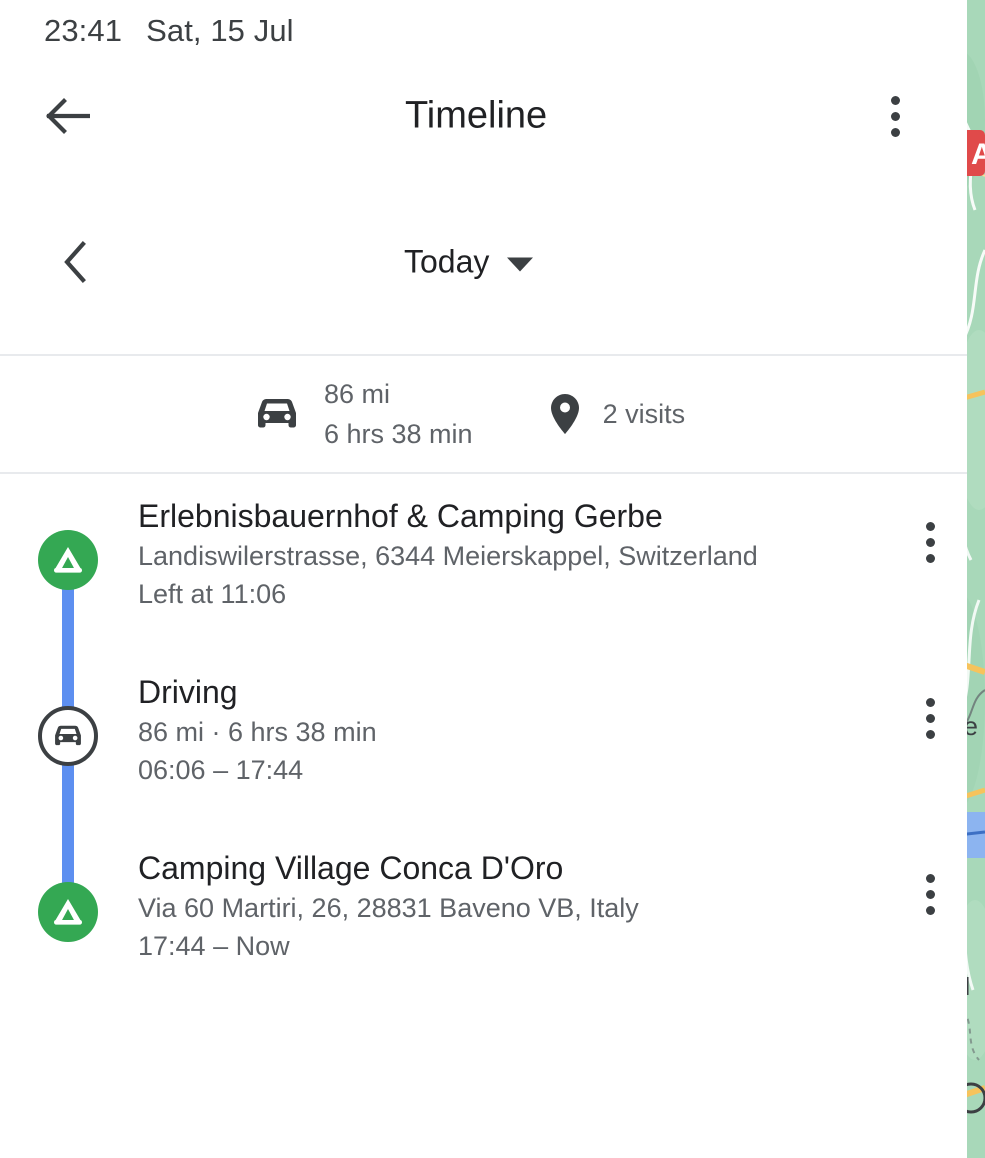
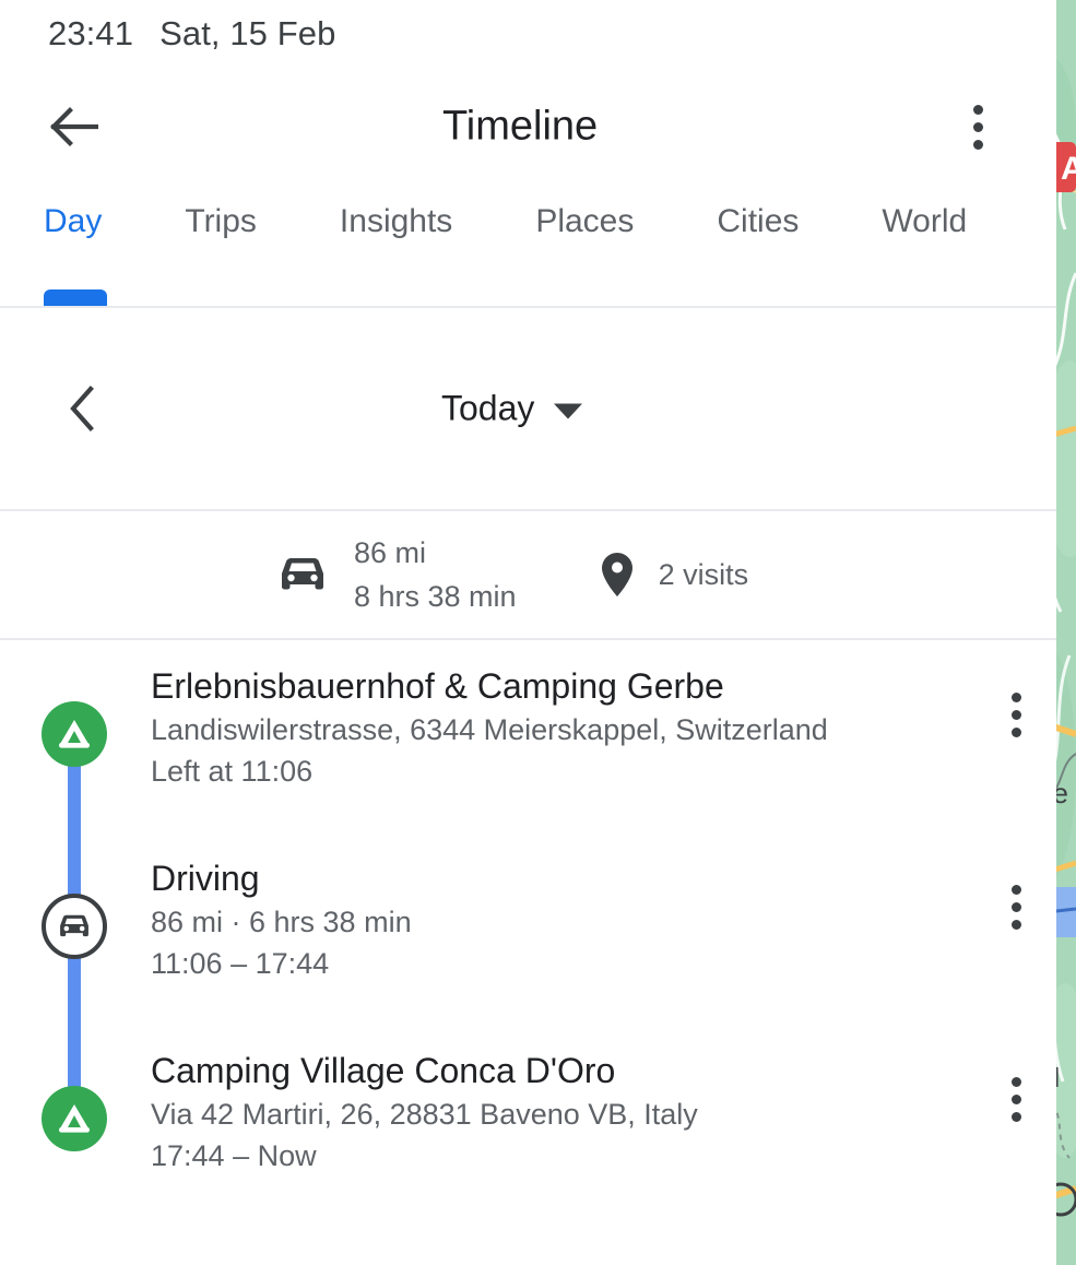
  A
  23:41
- Sat, 15 Jul
+ Sat, 15 Feb
  Timeline
+ Day
+ Trips
+ Insights
+ Places
+ Cities
+ World
  Today
  86 mi
- 6 hrs 38 min
+ 8 hrs 38 min
  2 visits
  Erlebnisbauernhof & Camping Gerbe
  Landiswilerstrasse, 6344 Meierskappel, Switzerland
  Left at 11:06
  Driving
  86 mi · 6 hrs 38 min
- 06:06 – 17:44
+ 11:06 – 17:44
  Camping Village Conca D'Oro
- Via 60 Martiri, 26, 28831 Baveno VB, Italy
+ Via 42 Martiri, 26, 28831 Baveno VB, Italy
  17:44 – Now
